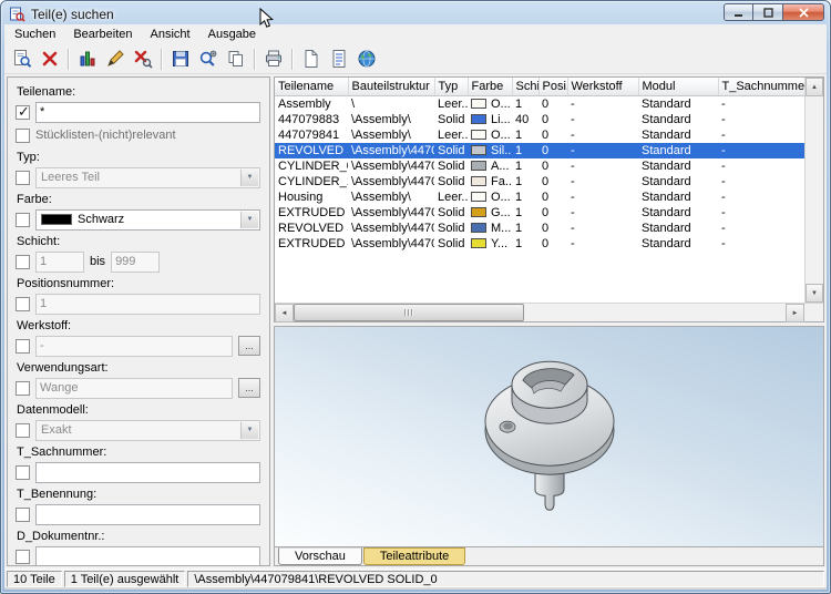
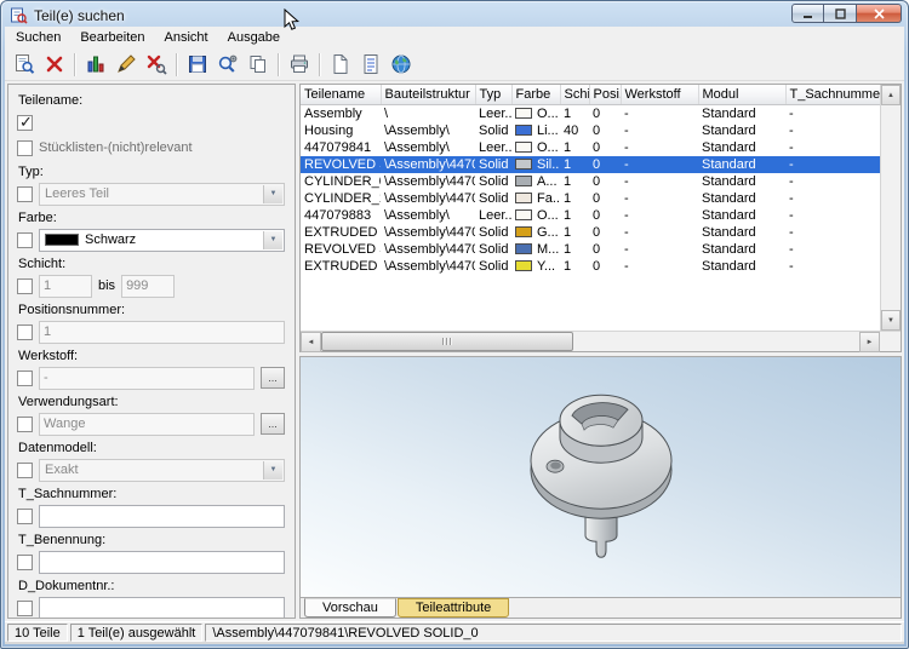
  Teil(e) suchen
  Suchen
  Bearbeiten
  Ansicht
  Ausgabe
  Teilename:
- *
  Stücklisten-(nicht)relevant
  Typ:
  Leeres Teil
  Farbe:
  Schwarz
  Schicht:
  1
  bis
  999
  Positionsnummer:
  1
  Werkstoff:
  -
  ...
  Verwendungsart:
  Wange
  ...
  Datenmodell:
  Exakt
  T_Sachnummer:
  T_Benennung:
  D_Dokumentnr.:
  Teilename	Bauteilstruktur	Typ	Farbe	Sch	Posi	Werkstoff	Modul	T_Sachnumme
  Assembly	\	Leer..	O...	1	0	-	Standard	-
- 447079883	\Assembly\	Solid	Li...	40	0	-	Standard	-
+ Housing	\Assembly\	Solid	Li...	40	0	-	Standard	-
  447079841	\Assembly\	Leer..	O...	1	0	-	Standard	-
  REVOLVED	\Assembly\447	Solid	Sil..	1	0	-	Standard	-
  CYLINDER_	\Assembly\447	Solid	A...	1	0	-	Standard	-
  CYLINDER_	\Assembly\447	Solid	Fa..	1	0	-	Standard	-
- Housing	\Assembly\	Leer..	O...	1	0	-	Standard	-
+ 447079883	\Assembly\	Leer..	O...	1	0	-	Standard	-
  EXTRUDED	\Assembly\447	Solid	G...	1	0	-	Standard	-
  REVOLVED	\Assembly\447	Solid	M...	1	0	-	Standard	-
  EXTRUDED	\Assembly\447	Solid	Y...	1	0	-	Standard	-
  Vorschau
  Teileattribute
  10 Teile
  1 Teil(e) ausgewählt
  \Assembly\447079841\REVOLVED SOLID_0
